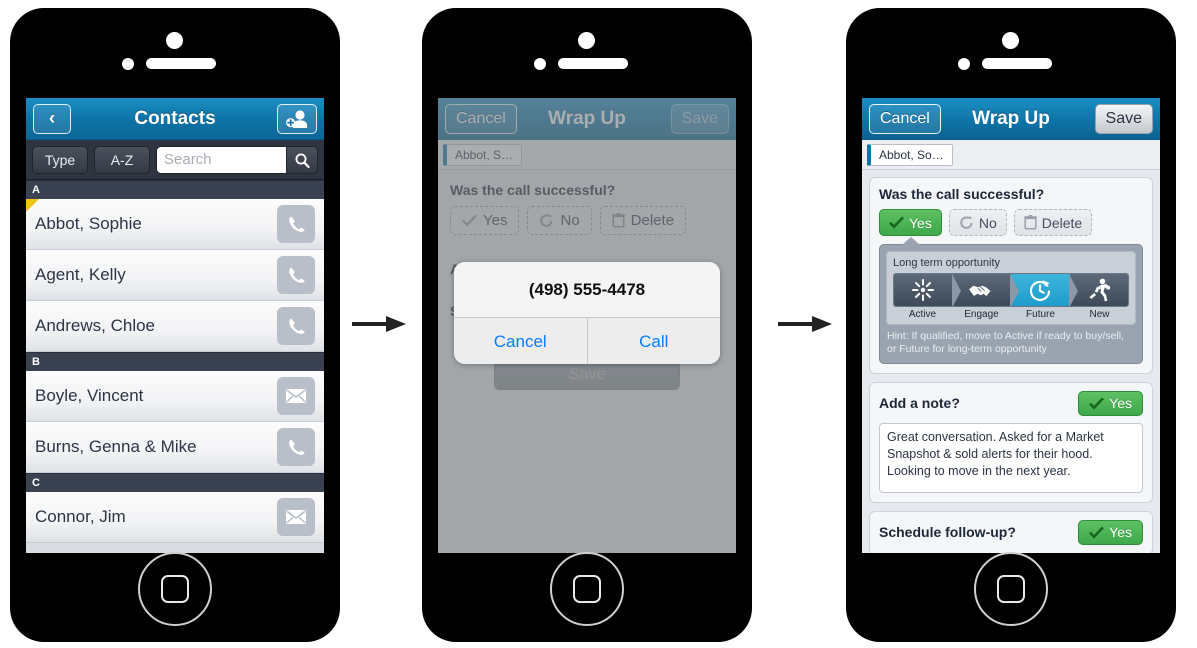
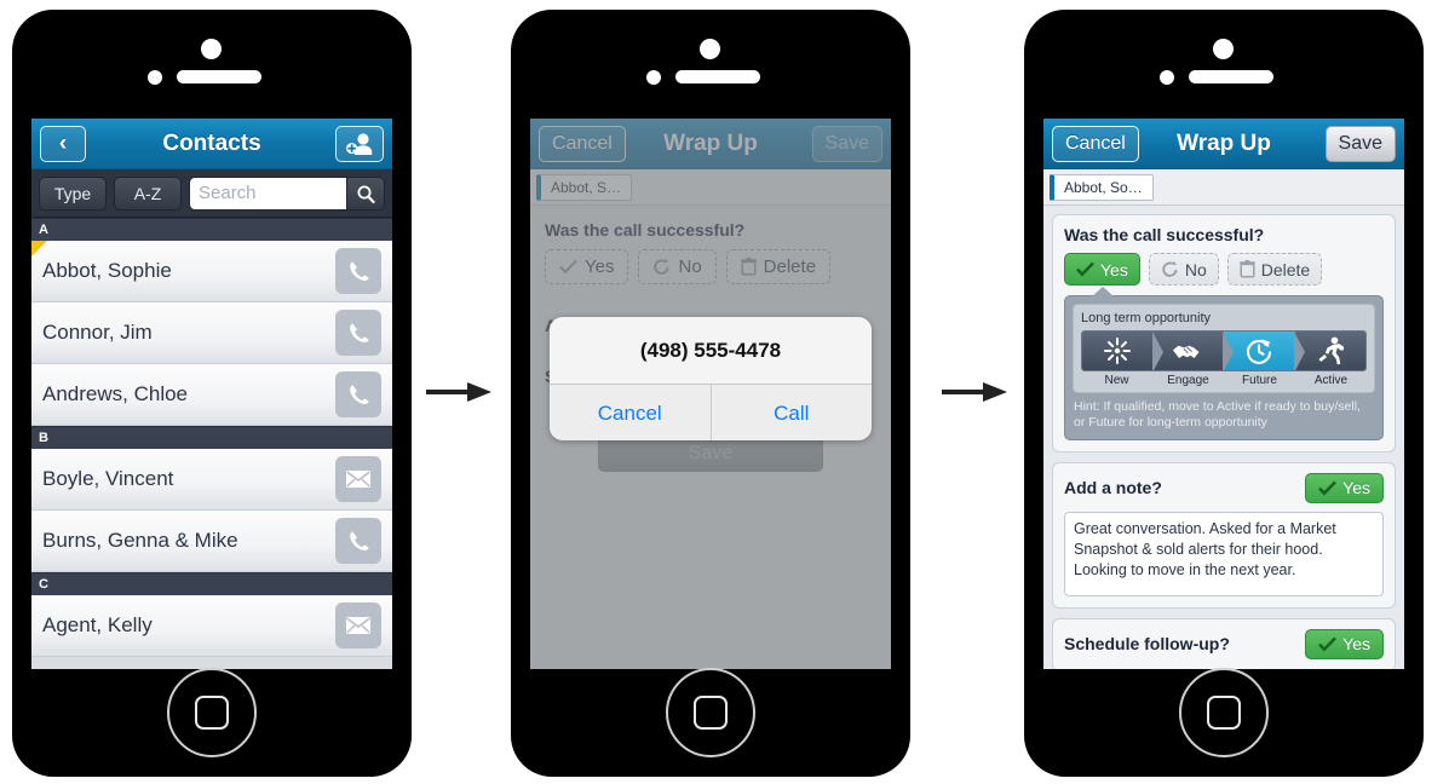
  ‹
  Contacts
  Type
  A-Z
  Search
  A
  Abbot, Sophie
- Agent, Kelly
+ Connor, Jim
  Andrews, Chloe
  B
  Boyle, Vincent
  Burns, Genna & Mike
  C
- Connor, Jim
+ Agent, Kelly
  Cancel
  Wrap Up
  Save
  Abbot, S…
  Was the call successful?
  Yes
  No
  Delete
  Save
  (498) 555-4478
  Cancel
  Call
  Cancel
  Wrap Up
  Save
  Abbot, So…
  Was the call successful?
  Yes
  No
  Delete
  Long term opportunity
- Active
+ New
  Engage
  Future
- New
+ Active
  Hint: If qualified, move to Active if ready to buy/sell, or Future for long-term opportunity
  Add a note?
  Yes
  Great conversation. Asked for a Market Snapshot & sold alerts for their hood. Looking to move in the next year.
  Schedule follow-up?
  Yes
